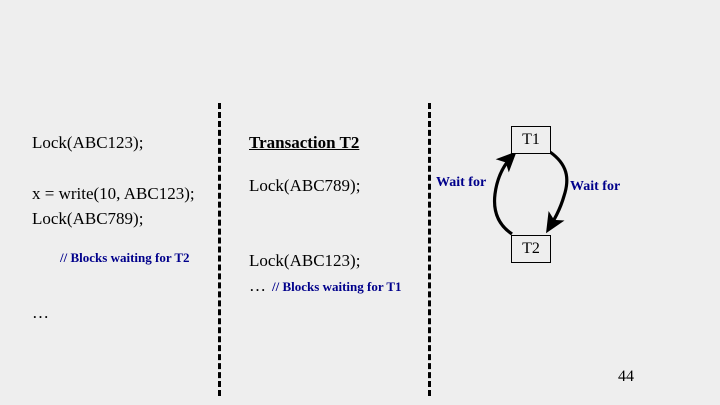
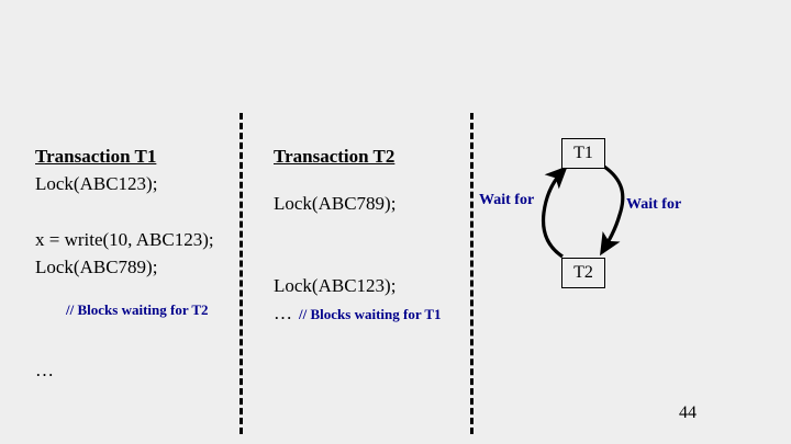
+ Transaction T1
  Lock(ABC123);
  x = write(10, ABC123);
  Lock(ABC789);
  // Blocks waiting for T2
  …
  Transaction T2
  Lock(ABC789);
  Lock(ABC123);
  … // Blocks waiting for T1
  T1
  T2
  Wait for
  Wait for
  44
